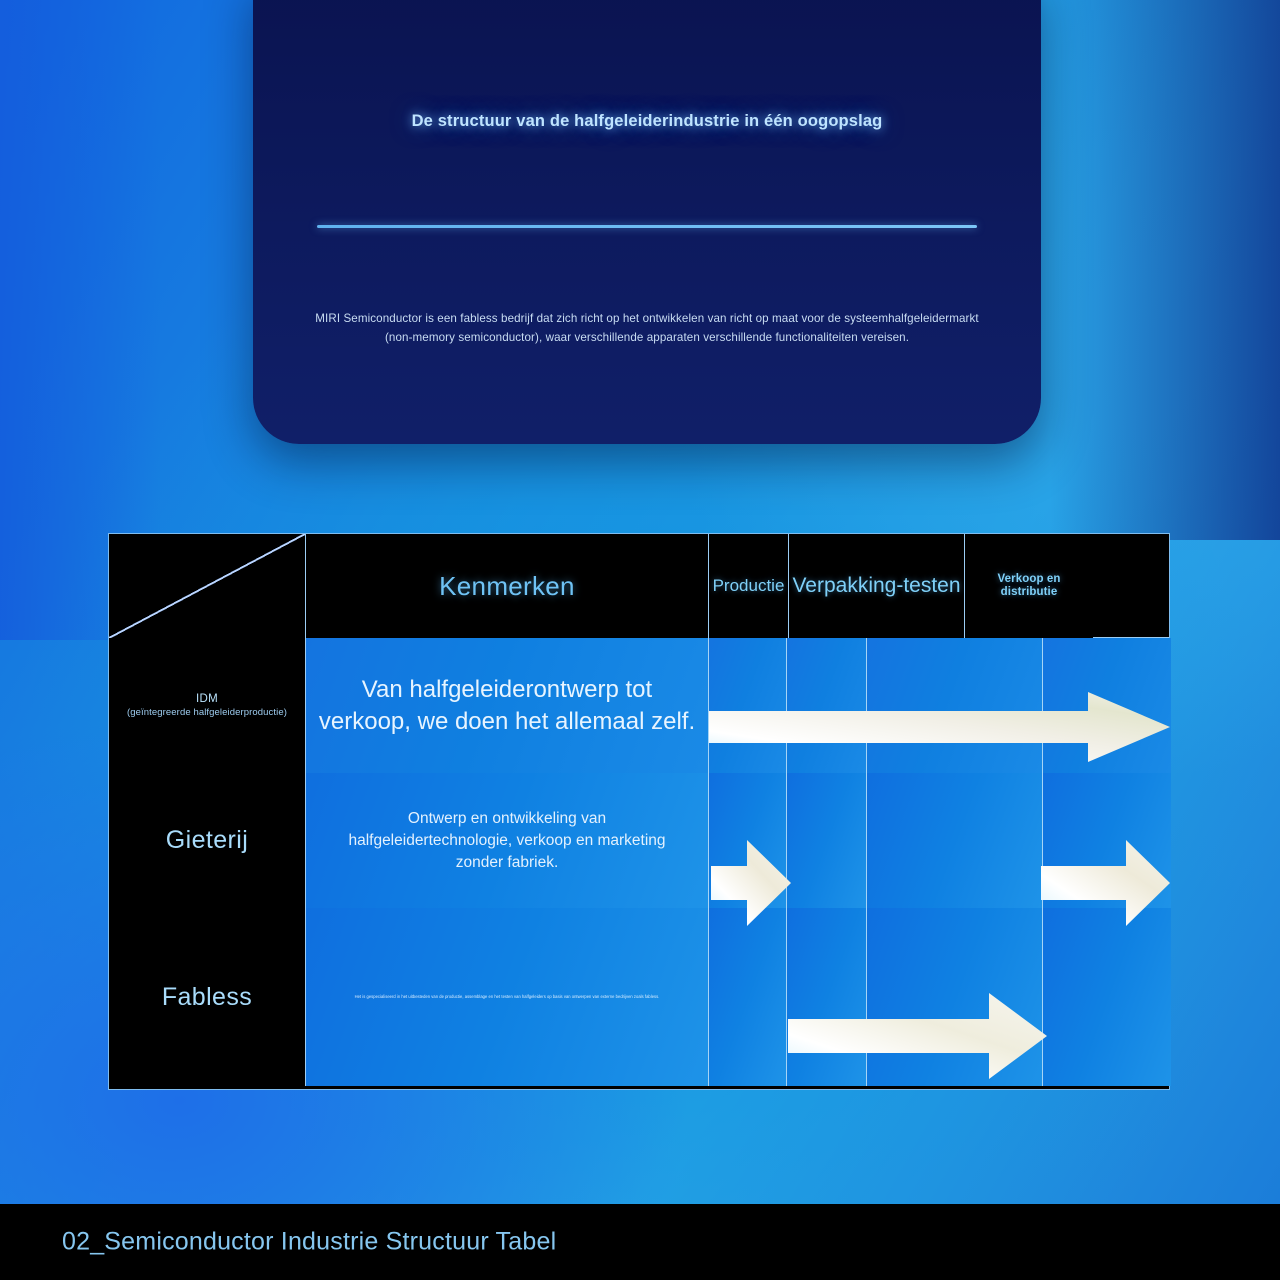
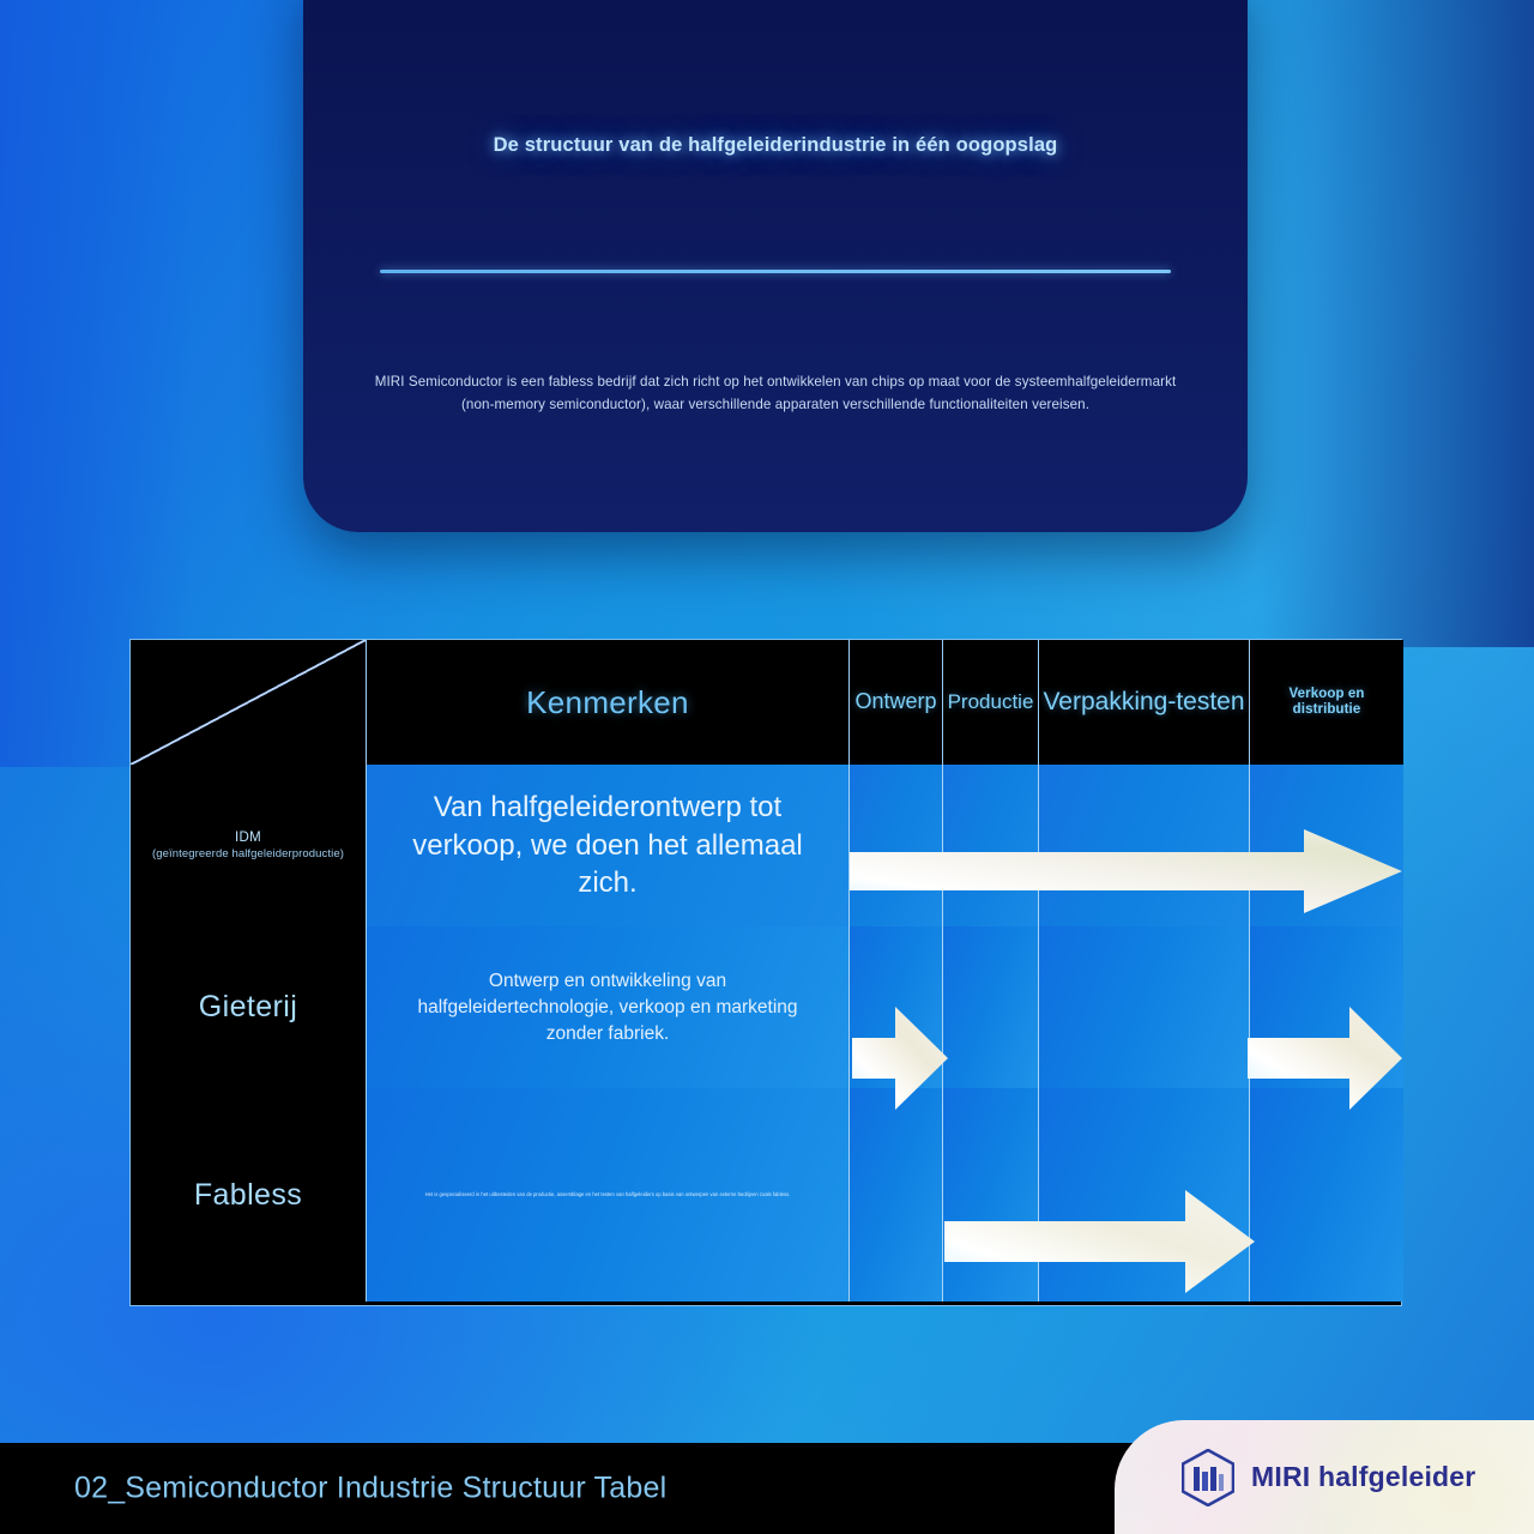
  De structuur van de halfgeleiderindustrie in één oogopslag
- MIRI Semiconductor is een fabless bedrijf dat zich richt op het ontwikkelen van richt op maat voor de systeemhalfgeleidermarkt (non-memory semiconductor), waar verschillende apparaten verschillende functionaliteiten vereisen.
+ MIRI Semiconductor is een fabless bedrijf dat zich richt op het ontwikkelen van chips op maat voor de systeemhalfgeleidermarkt (non-memory semiconductor), waar verschillende apparaten verschillende functionaliteiten vereisen.
  Kenmerken
+ Ontwerp
  Productie
  Verpakking-testen
  Verkoop en distributie
  IDM
  (geïntegreerde halfgeleiderproductie)
- Van halfgeleiderontwerp tot verkoop, we doen het allemaal zelf.
+ Van halfgeleiderontwerp tot verkoop, we doen het allemaal zich.
  Gieterij
  Ontwerp en ontwikkeling van halfgeleidertechnologie, verkoop en marketing zonder fabriek.
  Fabless
  02_Semiconductor Industrie Structuur Tabel
+ MIRI halfgeleider
